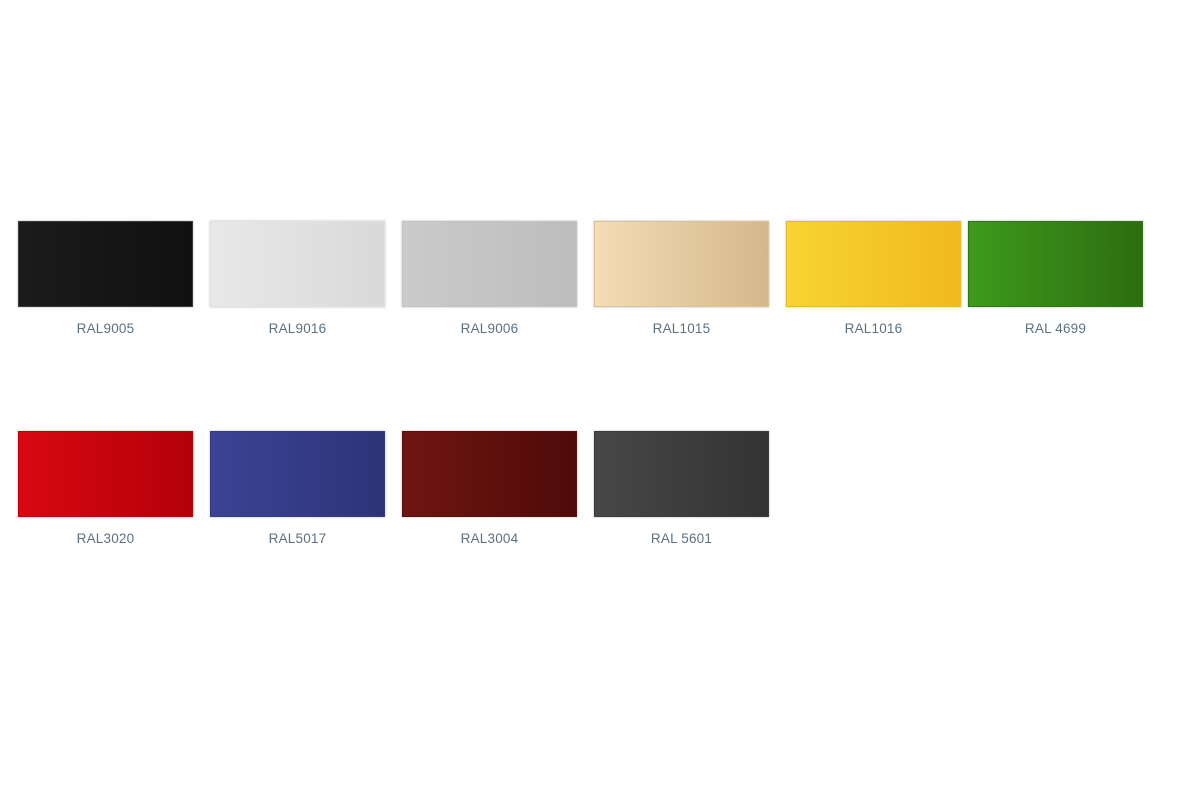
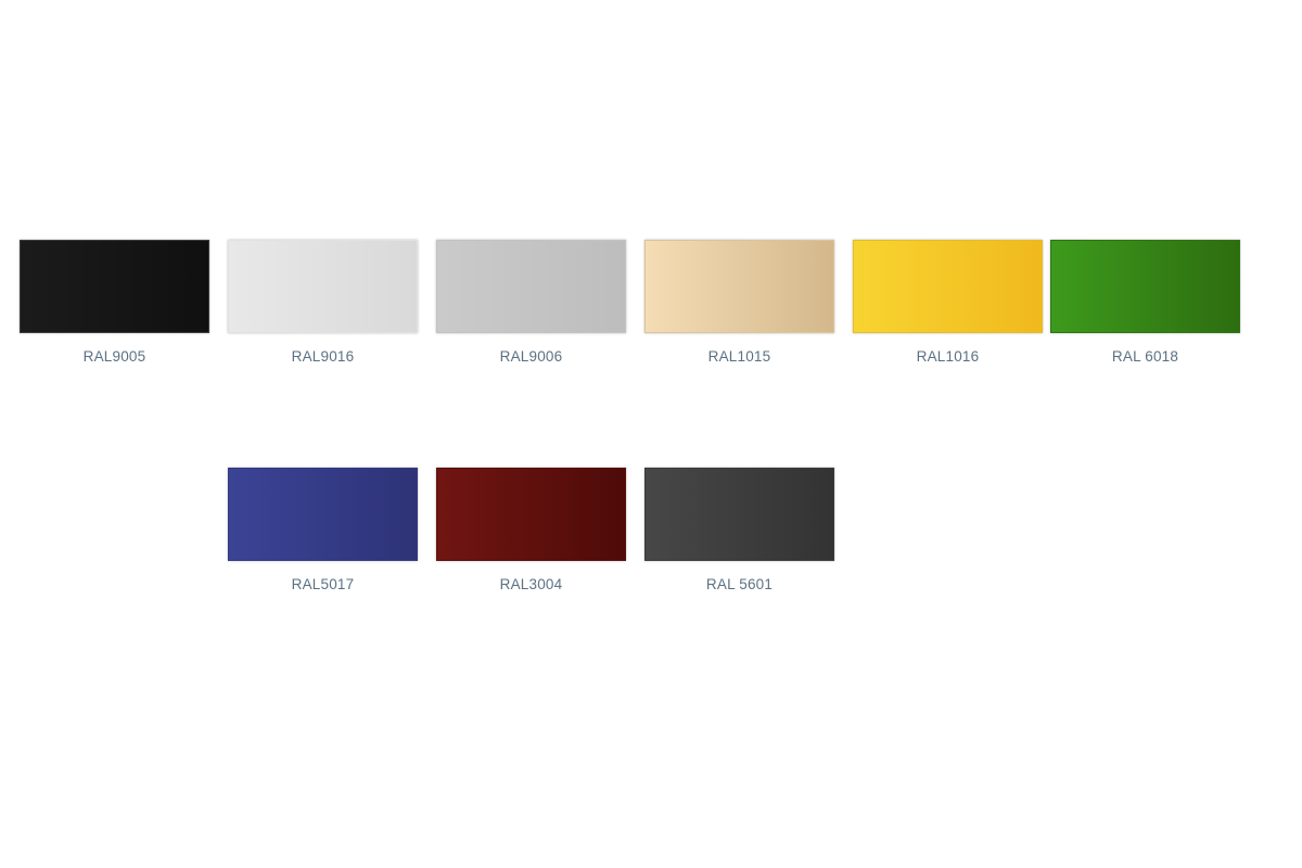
  RAL9005
  RAL9016
  RAL9006
  RAL1015
  RAL1016
- RAL 4699
+ RAL 6018
- RAL3020
  RAL5017
  RAL3004
  RAL 5601
